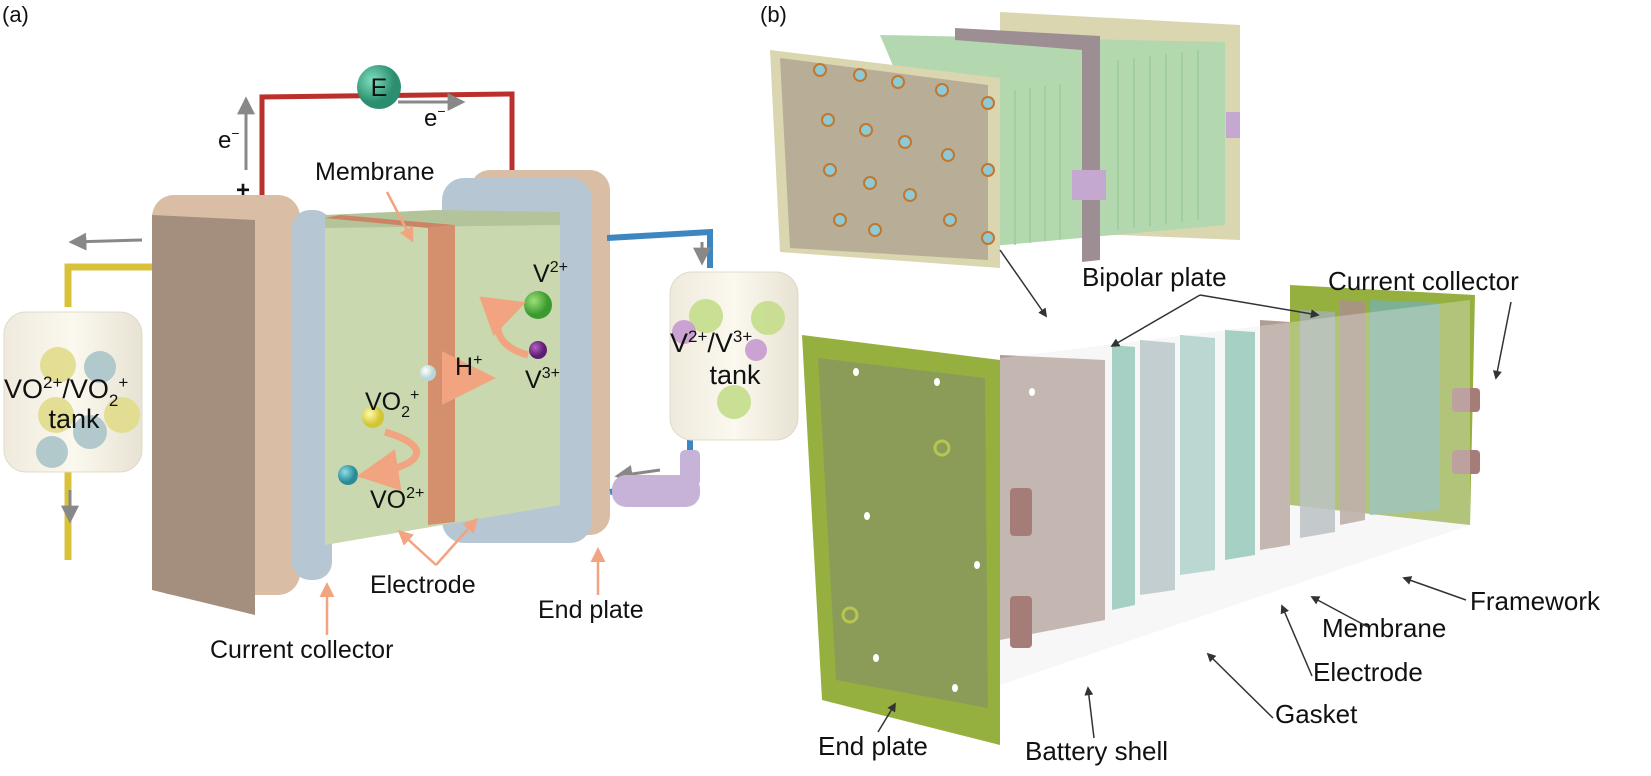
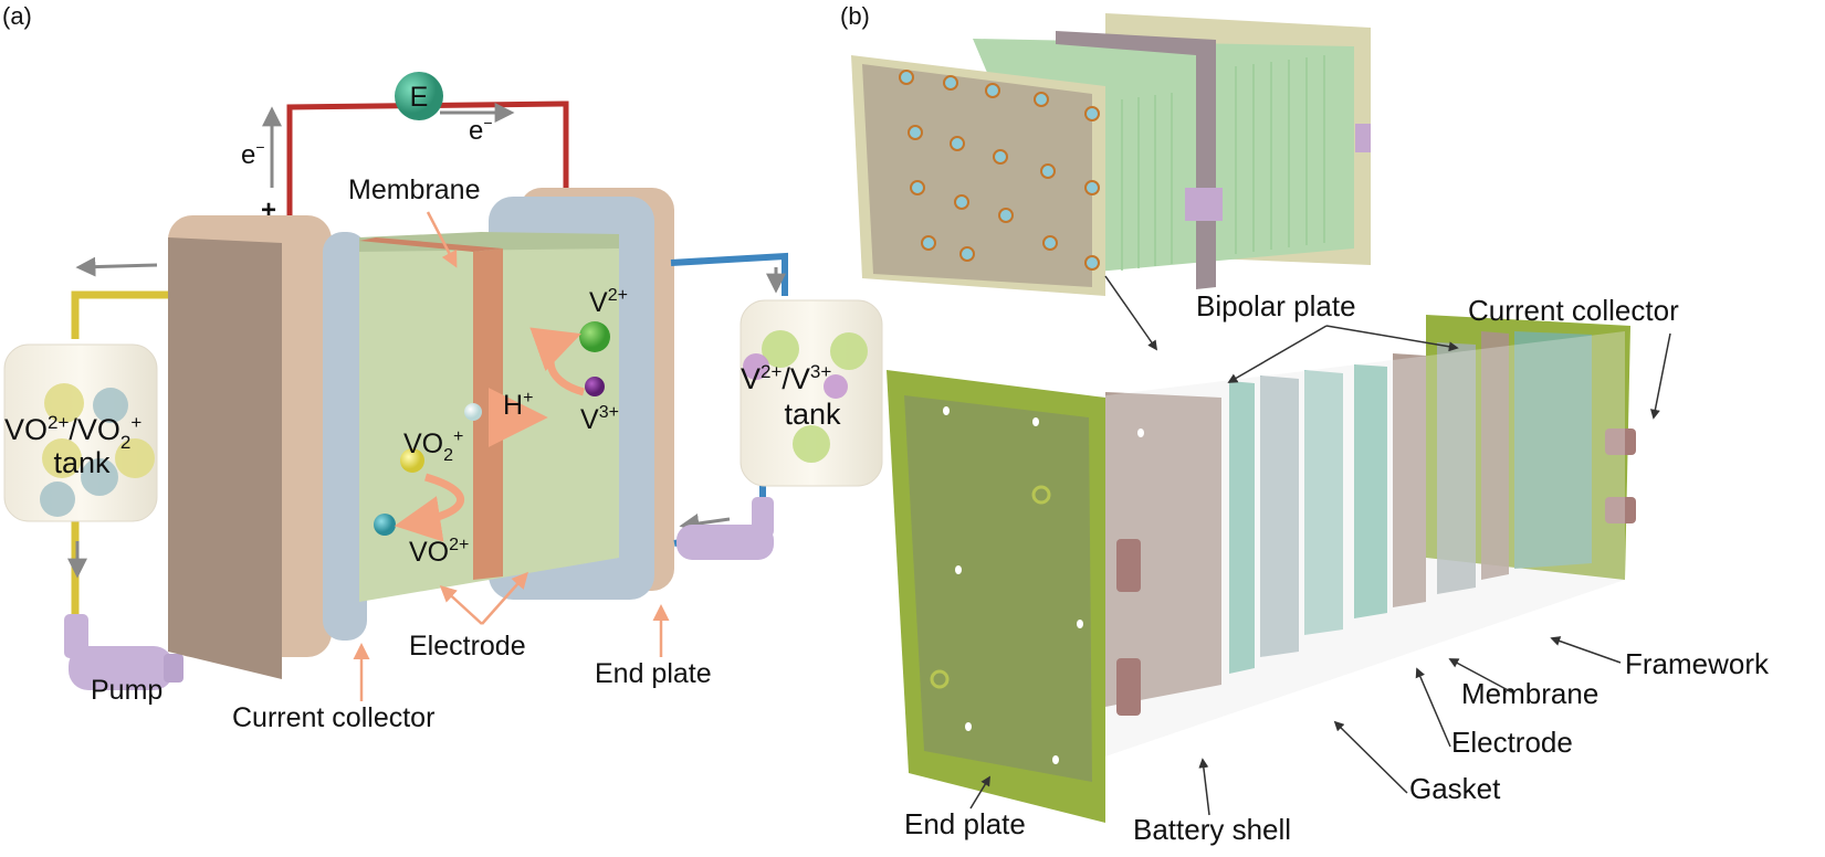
  (a)
  E
  e−
  e−
  +
  VO2+/VO2 +
  tank
+ Pump
  V2+
  V3+
  H+
  VO2 +
  VO2+
  V2+/V3+
  tank
  Membrane
  Electrode
  End plate
  Current collector
  (b)
  Bipolar plate
  Current collector
  Framework
  Membrane
  Electrode
  Gasket
  Battery shell
  End plate
